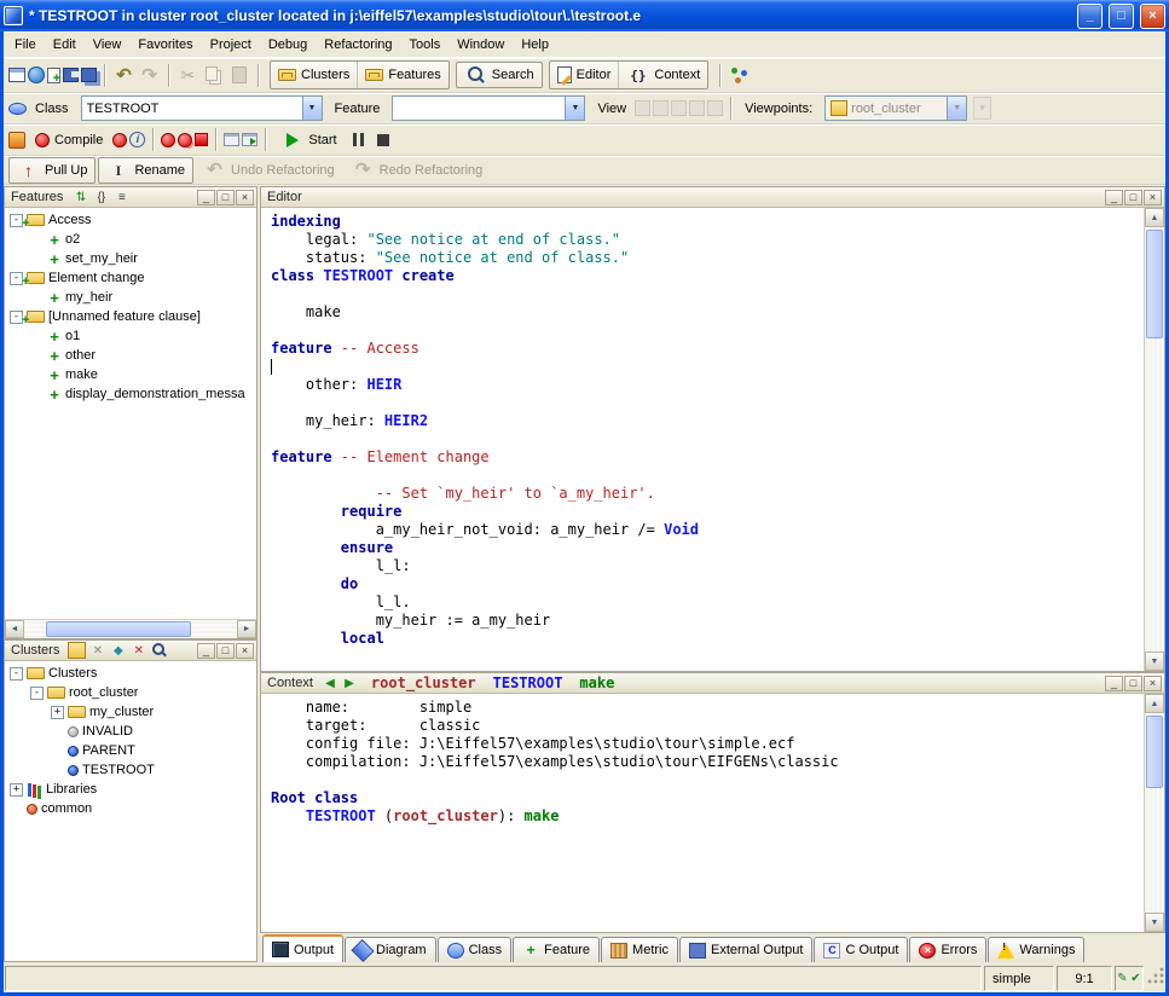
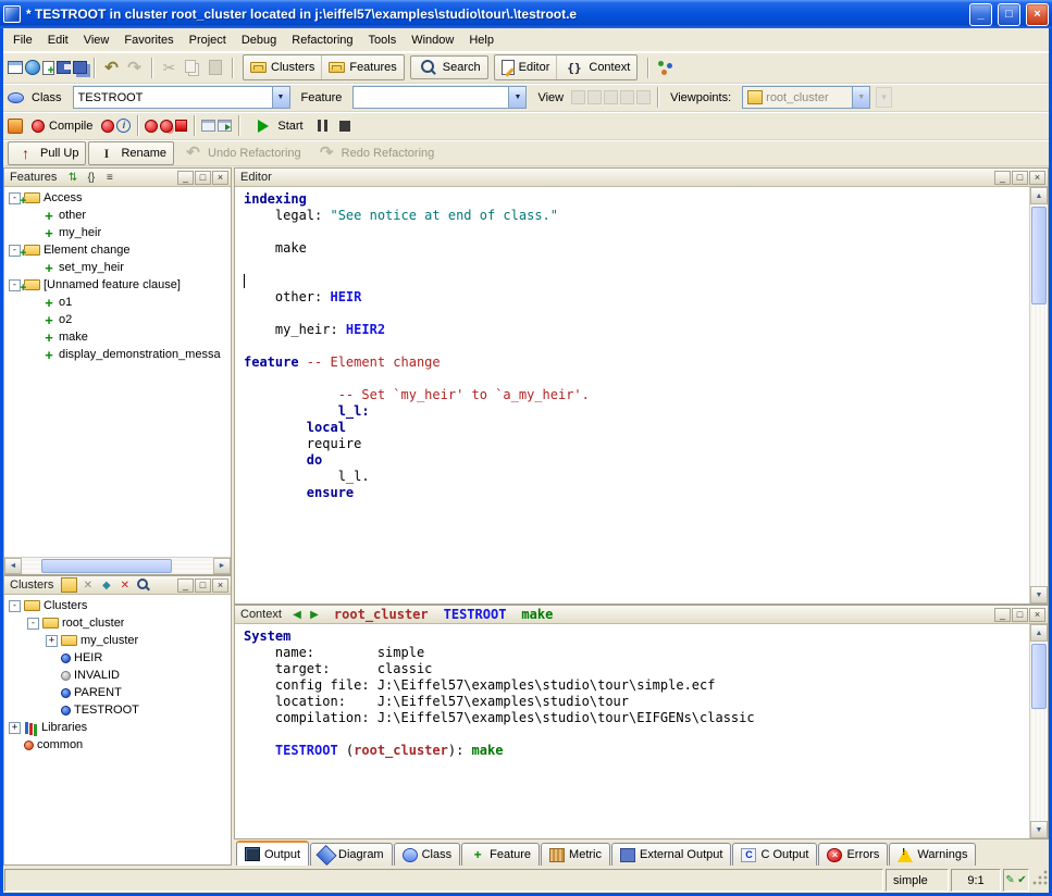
  * TESTROOT in cluster root_cluster located in j:\eiffel57\examples\studio\tour\.\testroot.e
  _
  □
  ×
  File
  Edit
  View
  Favorites
  Project
  Debug
  Refactoring
  Tools
  Window
  Help
  ↶
  ↷
  ✂
  Clusters
  Features
  Search
  Editor
  {}
  Context
  Class
  TESTROOT
  Feature
  View
  Viewpoints:
  root_cluster
  ▾
  Compile
  i
  Start
  ↑
  Pull Up
  I
  Rename
  ↶
  Undo Refactoring
  ↷
  Redo Refactoring
  Features
  ⇅
  {}
  ≡
  _
  □
  ×
  -
  Access
  +
- o2
+ other
  +
- set_my_heir
+ my_heir
  -
  Element change
  +
- my_heir
+ set_my_heir
  -
  [Unnamed feature clause]
  +
  o1
  +
- other
+ o2
  +
  make
  +
  display_demonstration_messa
  Clusters
  ✕
  ◆
  ✕
  _
  □
  ×
  -
  Clusters
  -
  root_cluster
  +
  my_cluster
+ HEIR
  INVALID
  PARENT
  TESTROOT
  +
  Libraries
  common
  Editor
  _
  □
  ×
  indexing
  legal: "See notice at end of class."
- status: "See notice at end of class."
- class TESTROOT create
  make
- feature -- Access
  other: HEIR
  my_heir: HEIR2
  feature -- Element change
  -- Set `my_heir' to `a_my_heir'.
- require
+ l_l:
- a_my_heir_not_void: a_my_heir /= Void
- ensure
+ local
- l_l:
+ require
  do
  l_l.
- my_heir := a_my_heir
- local
+ ensure
  Context
  ◀
  ▶
  root_cluster
  TESTROOT
  make
  _
  □
  ×
+ System
  name: simple
  target: classic
  config file: J:\Eiffel57\examples\studio\tour\simple.ecf
+ location: J:\Eiffel57\examples\studio\tour
  compilation: J:\Eiffel57\examples\studio\tour\EIFGENs\classic
- Root class
  TESTROOT (root_cluster): make
  Output
  Diagram
  Class
  Feature
  Metric
  External Output
  C Output
  Errors
  Warnings
  simple
  9:1
  ✎
  ✔
